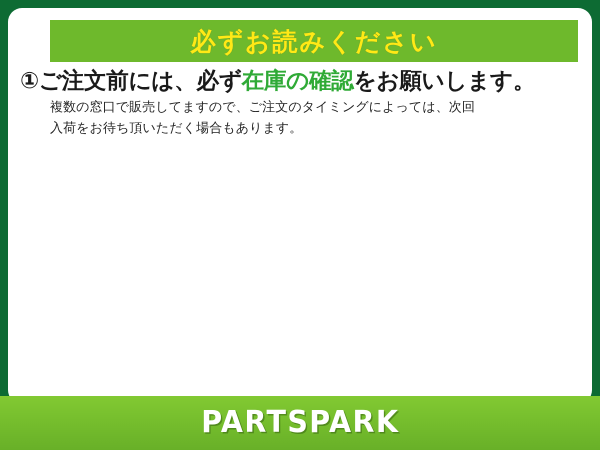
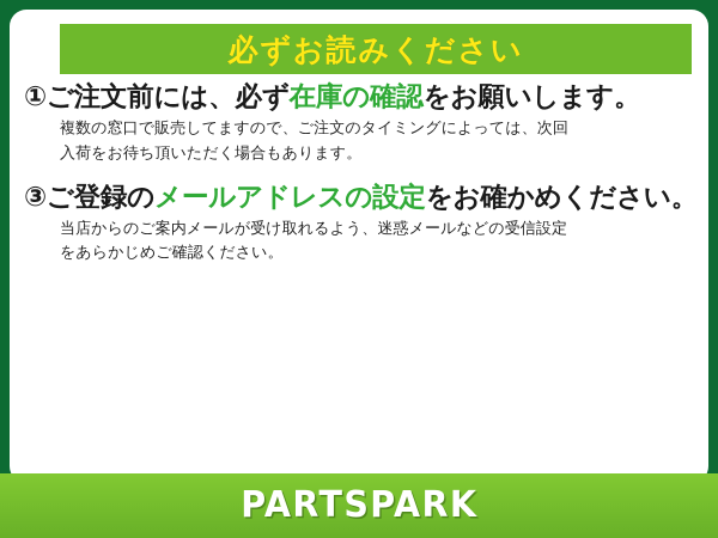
  必ずお読みください
  ①ご注文前には、必ず在庫の確認をお願いします。
  複数の窓口で販売してますので、ご注文のタイミングによっては、次回
  入荷をお待ち頂いただく場合もあります。
+ ③ご登録のメールアドレスの設定をお確かめください。
+ 当店からのご案内メールが受け取れるよう、迷惑メールなどの受信設定
+ をあらかじめご確認ください。
  PARTSPARK
